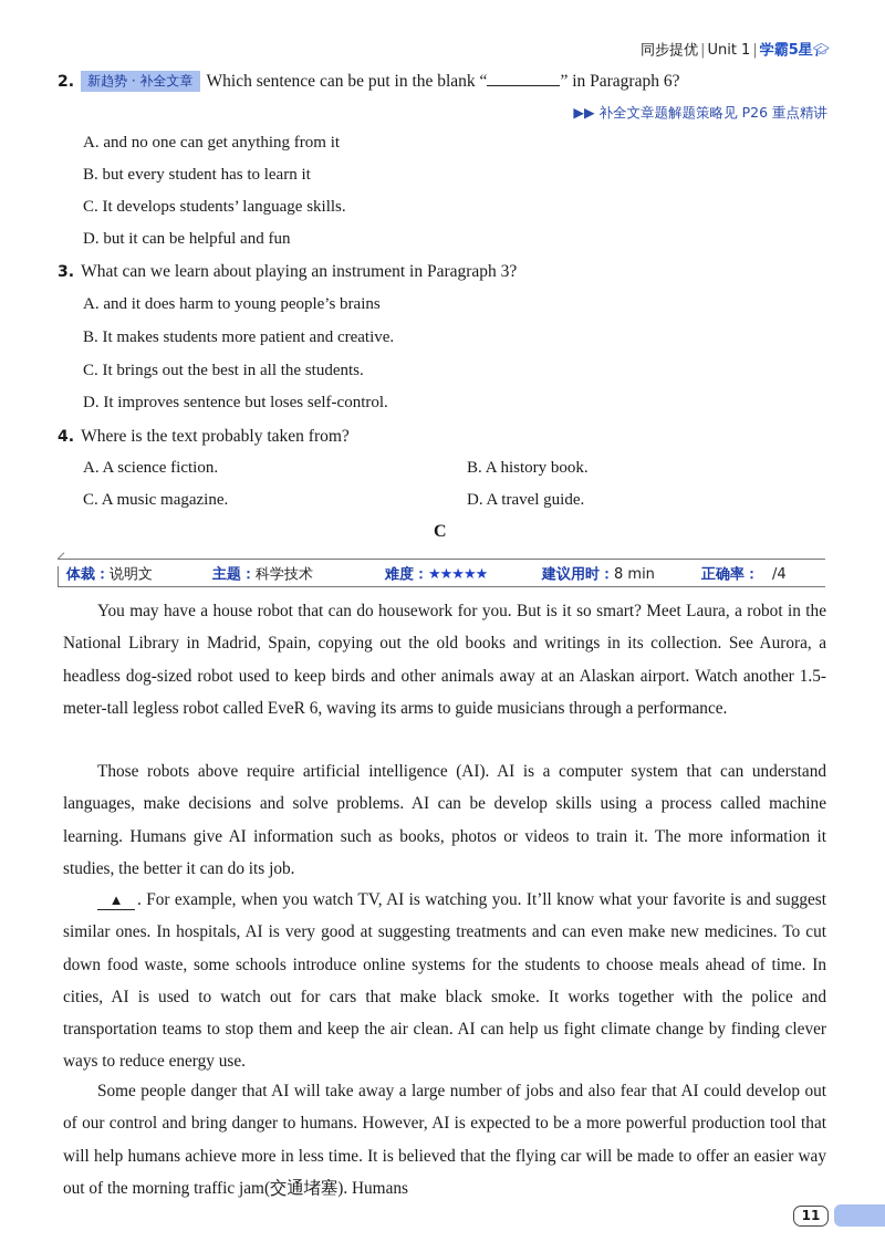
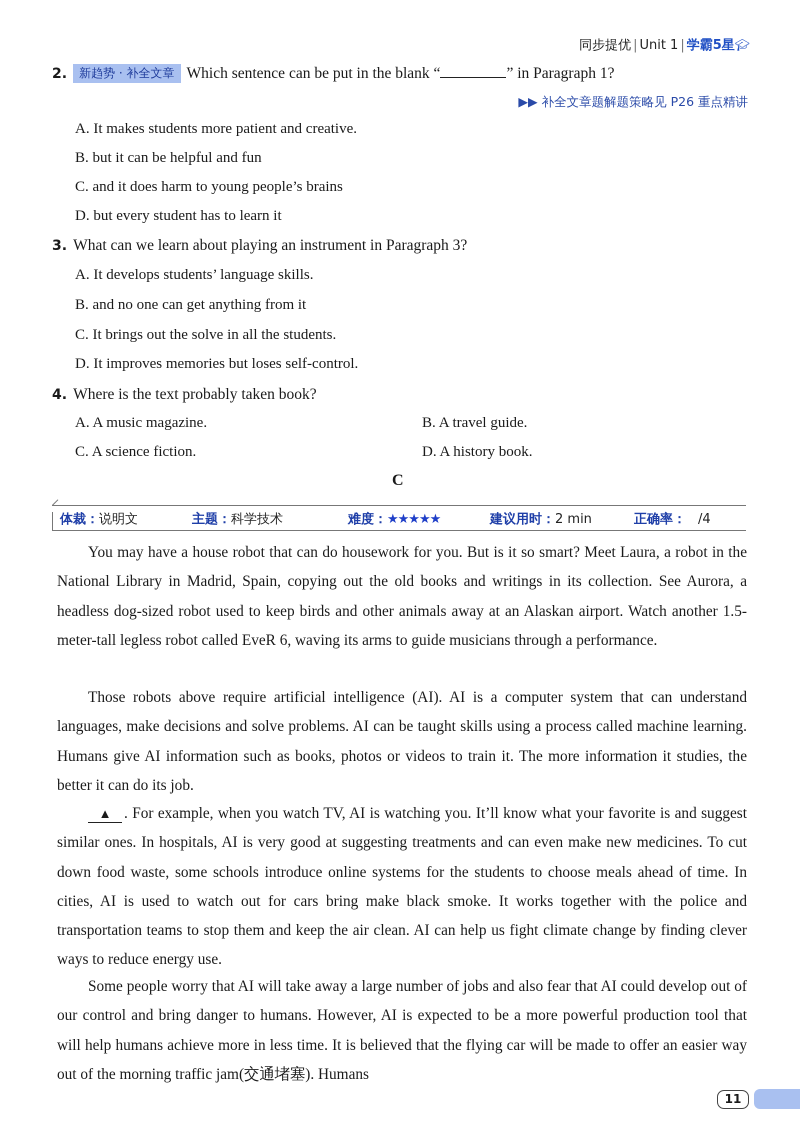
  同步提优 | Unit 1 | 学霸5星🎓︎
- 2. 新趋势 · 补全文章 Which sentence can be put in the blank “ ” in Paragraph 6?
+ 2. 新趋势 · 补全文章 Which sentence can be put in the blank “ ” in Paragraph 1?
  ▶▶ 补全文章题解题策略见 P26 重点精讲
- A. and no one can get anything from it
+ A. It makes students more patient and creative.
- B. but every student has to learn it
+ B. but it can be helpful and fun
- C. It develops students’ language skills.
+ C. and it does harm to young people’s brains
- D. but it can be helpful and fun
+ D. but every student has to learn it
  3. What can we learn about playing an instrument in Paragraph 3?
- A. and it does harm to young people’s brains
+ A. It develops students’ language skills.
- B. It makes students more patient and creative.
+ B. and no one can get anything from it
- C. It brings out the best in all the students.
+ C. It brings out the solve in all the students.
- D. It improves sentence but loses self-control.
+ D. It improves memories but loses self-control.
- 4. Where is the text probably taken from?
+ 4. Where is the text probably taken book?
- A. A science fiction.
+ A. A music magazine.
- B. A history book.
+ B. A travel guide.
- C. A music magazine.
+ C. A science fiction.
- D. A travel guide.
+ D. A history book.
  C
  体裁：说明文
  主题：科学技术
  难度：★★★★★
- 建议用时：8 min
+ 建议用时：2 min
  正确率： /4
  You may have a house robot that can do housework for you. But is it so smart? Meet Laura, a robot in the National Library in Madrid, Spain, copying out the old books and writings in its collection. See Aurora, a headless dog-sized robot used to keep birds and other animals away at an Alaskan airport. Watch another 1.5-meter-tall legless robot called EveR 6, waving its arms to guide musicians through a performance.
- Those robots above require artificial intelligence (AI). AI is a computer system that can understand languages, make decisions and solve problems. AI can be develop skills using a process called machine learning. Humans give AI information such as books, photos or videos to train it. The more information it studies, the better it can do its job.
+ Those robots above require artificial intelligence (AI). AI is a computer system that can understand languages, make decisions and solve problems. AI can be taught skills using a process called machine learning. Humans give AI information such as books, photos or videos to train it. The more information it studies, the better it can do its job.
- ▲ . For example, when you watch TV, AI is watching you. It’ll know what your favorite is and suggest similar ones. In hospitals, AI is very good at suggesting treatments and can even make new medicines. To cut down food waste, some schools introduce online systems for the students to choose meals ahead of time. In cities, AI is used to watch out for cars that make black smoke. It works together with the police and transportation teams to stop them and keep the air clean. AI can help us fight climate change by finding clever ways to reduce energy use.
+ ▲ . For example, when you watch TV, AI is watching you. It’ll know what your favorite is and suggest similar ones. In hospitals, AI is very good at suggesting treatments and can even make new medicines. To cut down food waste, some schools introduce online systems for the students to choose meals ahead of time. In cities, AI is used to watch out for cars bring make black smoke. It works together with the police and transportation teams to stop them and keep the air clean. AI can help us fight climate change by finding clever ways to reduce energy use.
- Some people danger that AI will take away a large number of jobs and also fear that AI could develop out of our control and bring danger to humans. However, AI is expected to be a more powerful production tool that will help humans achieve more in less time. It is believed that the flying car will be made to offer an easier way out of the morning traffic jam(交通堵塞). Humans
+ Some people worry that AI will take away a large number of jobs and also fear that AI could develop out of our control and bring danger to humans. However, AI is expected to be a more powerful production tool that will help humans achieve more in less time. It is believed that the flying car will be made to offer an easier way out of the morning traffic jam(交通堵塞). Humans
  11
